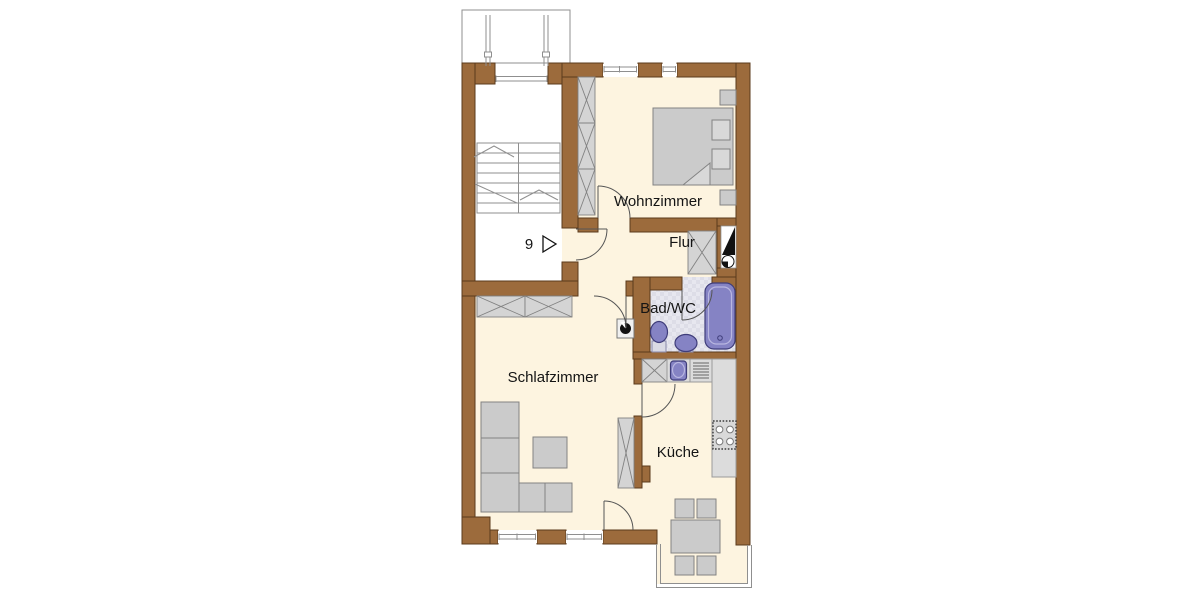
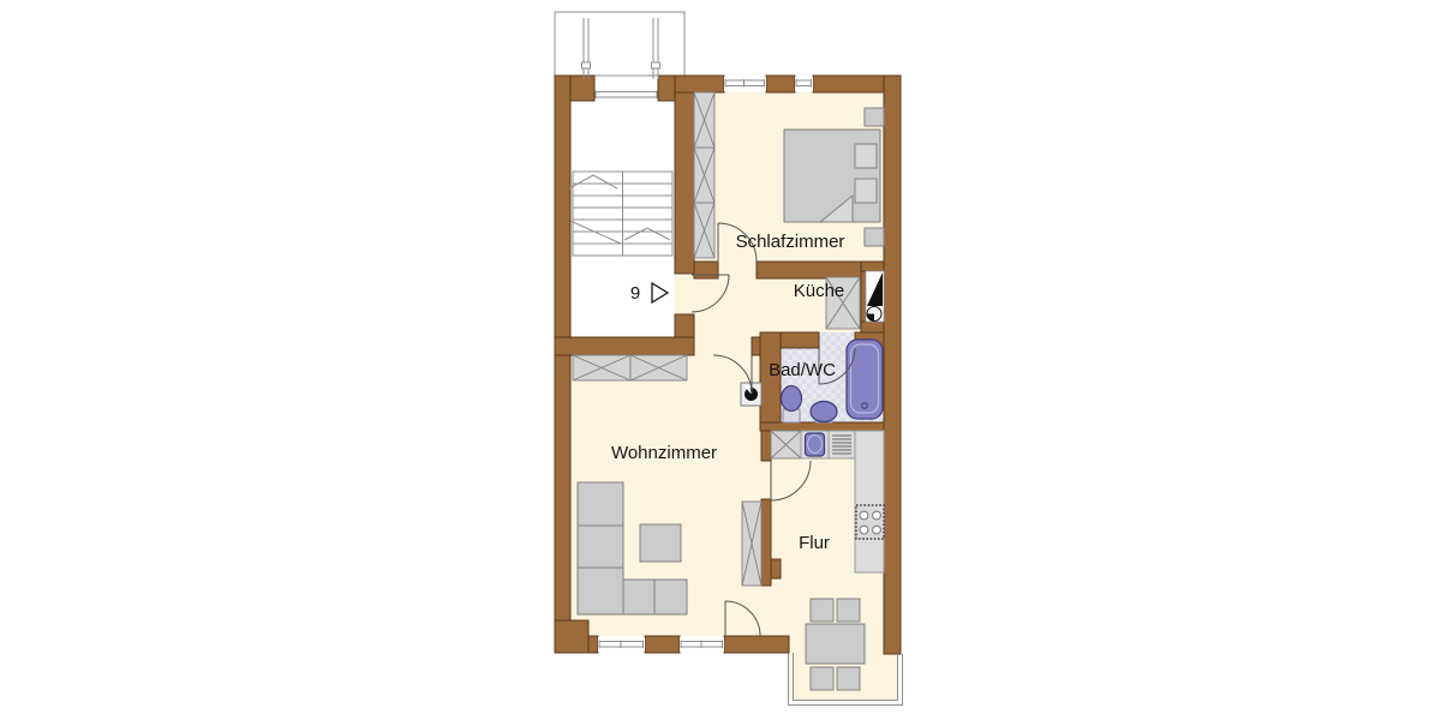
- Wohnzimmer
+ Schlafzimmer
- Flur
+ Küche
  Bad/WC
- Schlafzimmer
+ Wohnzimmer
- Küche
+ Flur
  9
